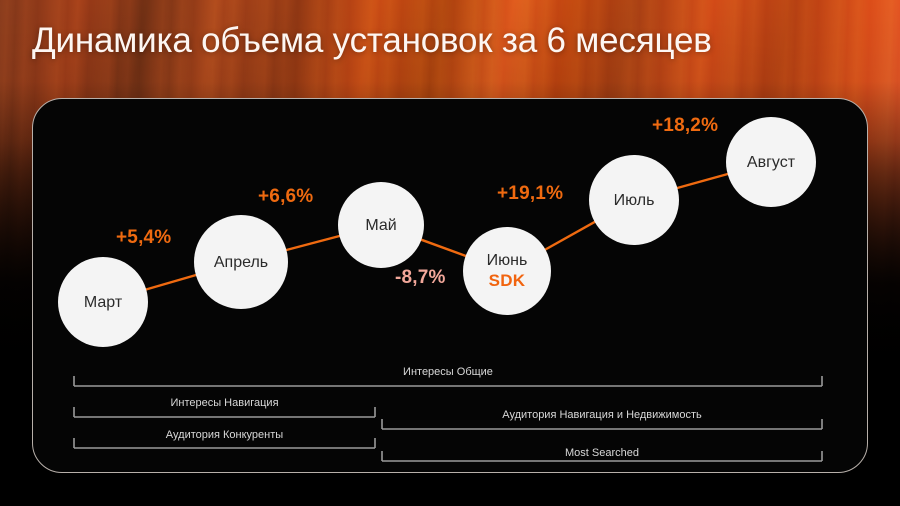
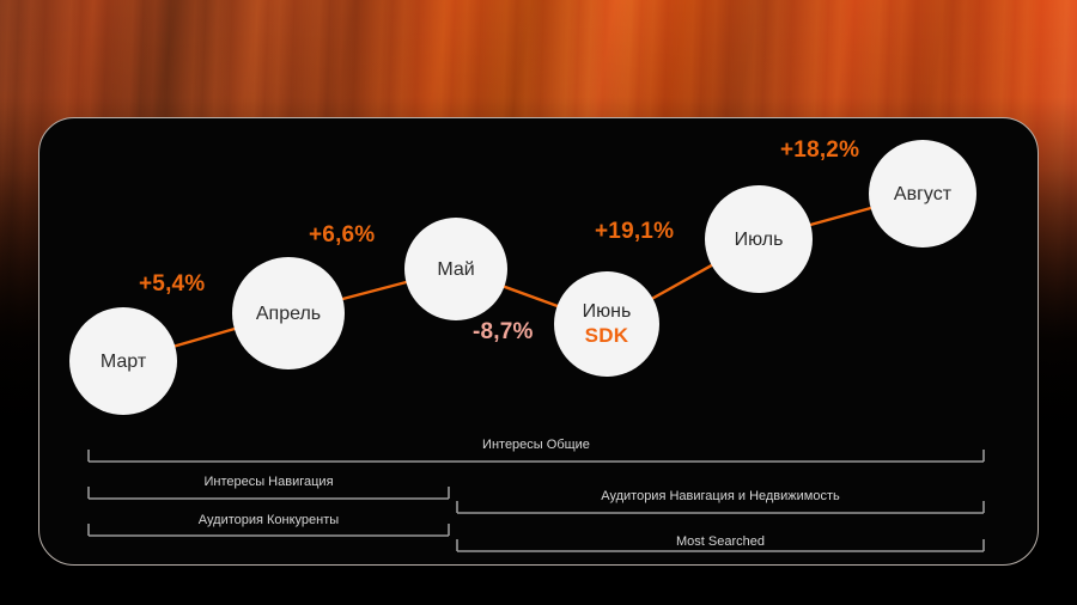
- Динамика объема установок за 6 месяцев
  Март
  Апрель
  Май
  Июнь
  SDK
  Июль
  Август
  +5,4%
  +6,6%
  -8,7%
  +19,1%
  +18,2%
  Интересы Общие
  Интересы Навигация
  Аудитория Навигация и Недвижимость
  Аудитория Конкуренты
  Most Searched
